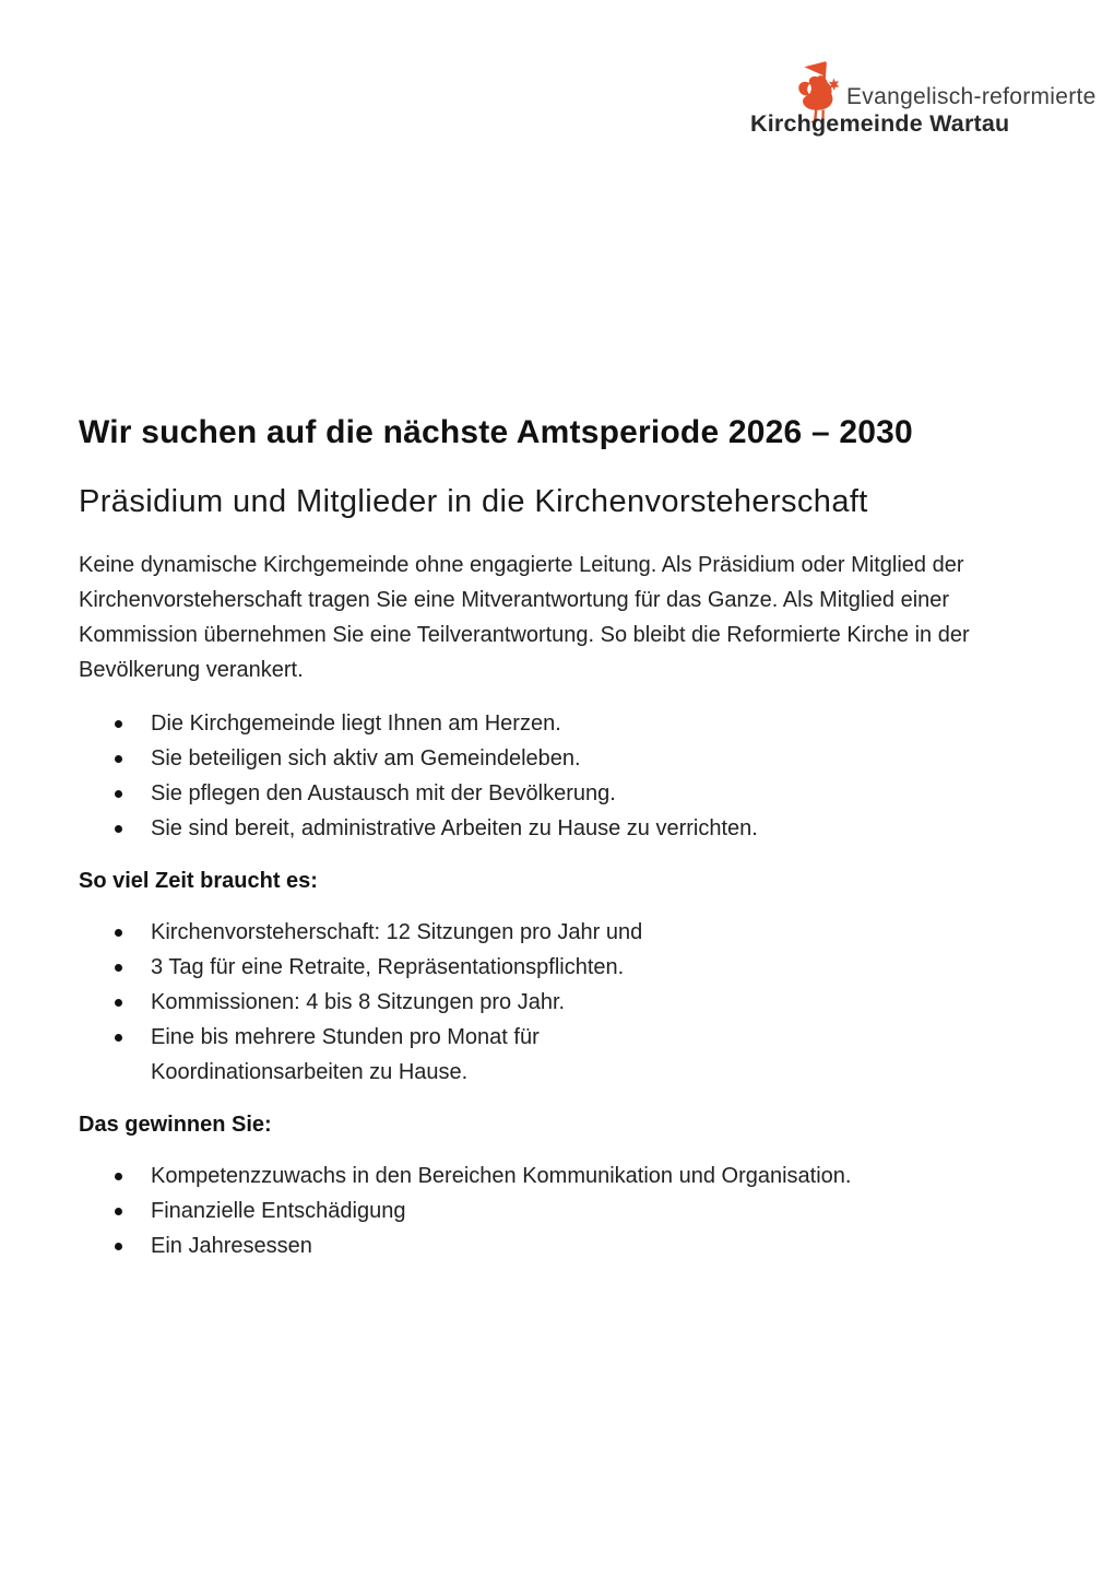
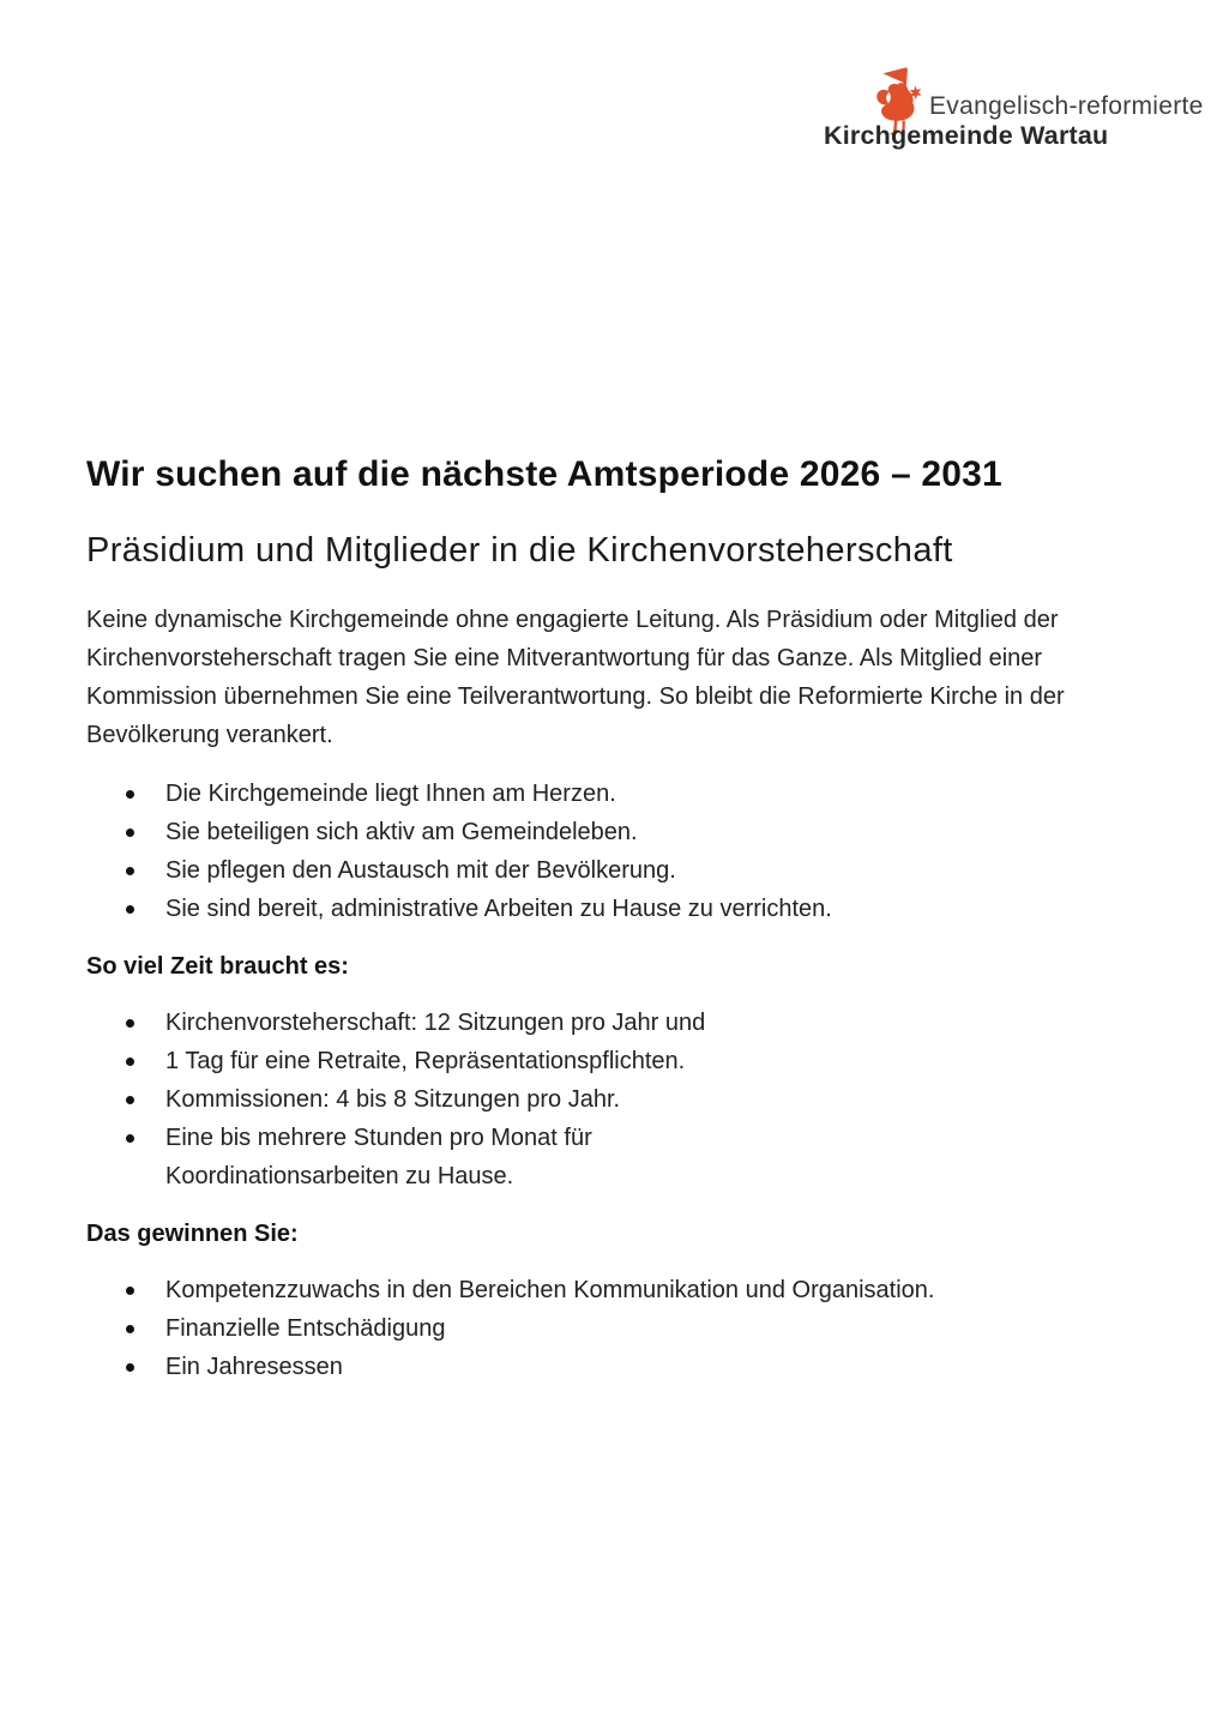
  Evangelisch-reformierte
  Kirchgemeinde Wartau
- Wir suchen auf die nächste Amtsperiode 2026 – 2030
+ Wir suchen auf die nächste Amtsperiode 2026 – 2031
  Präsidium und Mitglieder in die Kirchenvorsteherschaft
  Keine dynamische Kirchgemeinde ohne engagierte Leitung. Als Präsidium oder Mitglied der
  Kirchenvorsteherschaft tragen Sie eine Mitverantwortung für das Ganze. Als Mitglied einer
  Kommission übernehmen Sie eine Teilverantwortung. So bleibt die Reformierte Kirche in der
  Bevölkerung verankert.
  Die Kirchgemeinde liegt Ihnen am Herzen.
  Sie beteiligen sich aktiv am Gemeindeleben.
  Sie pflegen den Austausch mit der Bevölkerung.
  Sie sind bereit, administrative Arbeiten zu Hause zu verrichten.
  So viel Zeit braucht es:
  Kirchenvorsteherschaft: 12 Sitzungen pro Jahr und
- 3 Tag für eine Retraite, Repräsentationspflichten.
+ 1 Tag für eine Retraite, Repräsentationspflichten.
  Kommissionen: 4 bis 8 Sitzungen pro Jahr.
  Eine bis mehrere Stunden pro Monat für
  Koordinationsarbeiten zu Hause.
  Das gewinnen Sie:
  Kompetenzzuwachs in den Bereichen Kommunikation und Organisation.
  Finanzielle Entschädigung
  Ein Jahresessen
